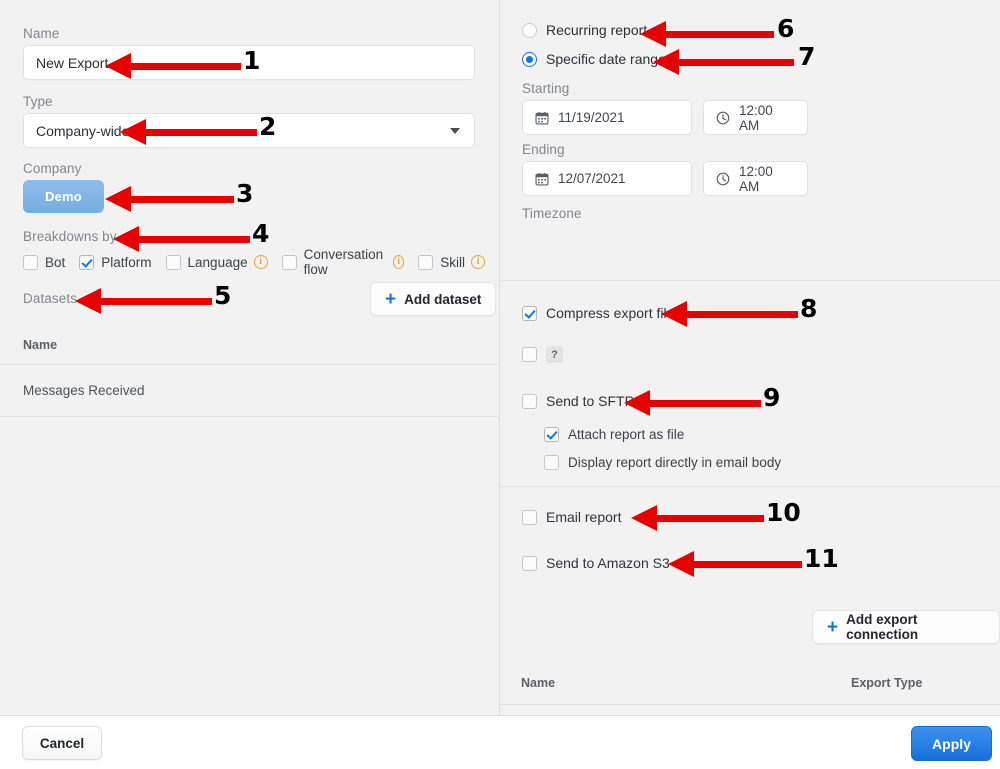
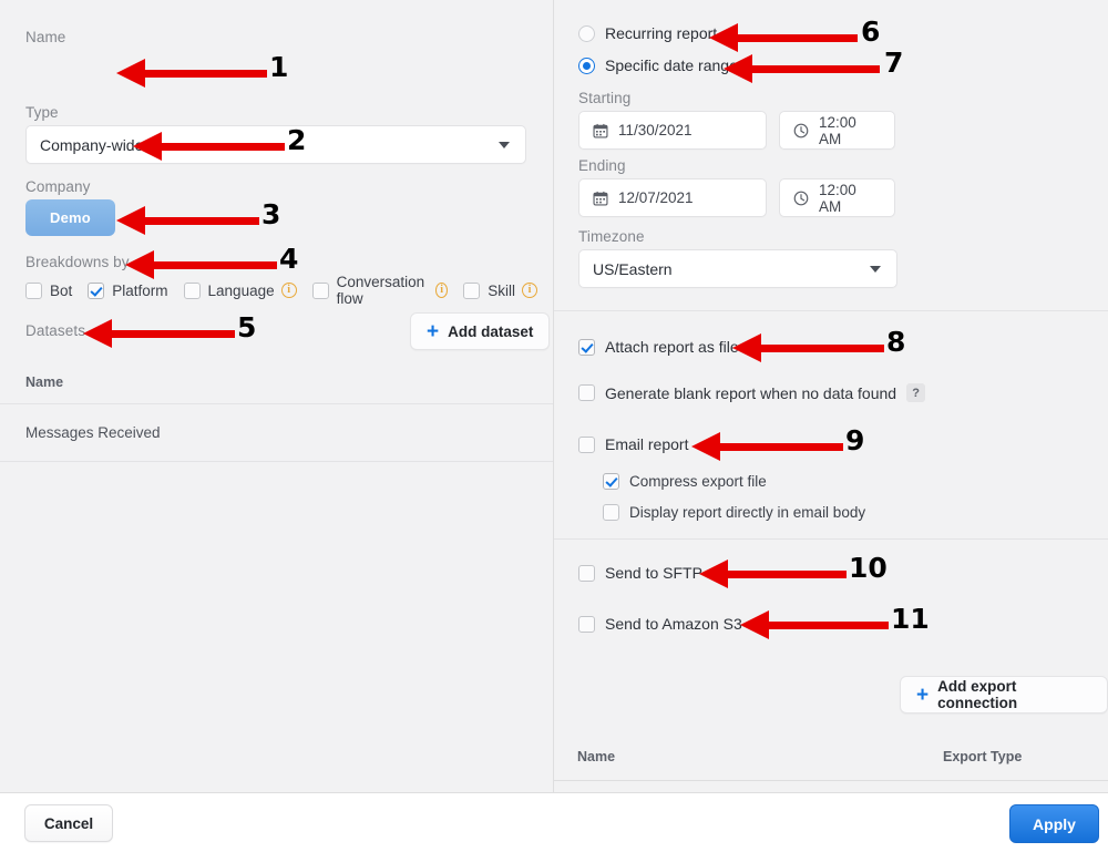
  Name
- New Export
  Type
  Company-wide
  Company
  Demo
  Breakdowns by
  Bot
  Platform
  Language
  i
  Conversation flow
  i
  Skill
  i
  Datasets
  +
  Add dataset
  Name
  Messages Received
  Recurring report
  Specific date range
  Starting
- 11/19/2021
+ 11/30/2021
  12:00 AM
  Ending
  12/07/2021
  12:00 AM
  Timezone
+ US/Eastern
- Compress export file
+ Attach report as file
+ Generate blank report when no data found
  ?
- Send to SFTP
+ Email report
- Attach report as file
+ Compress export file
  Display report directly in email body
- Email report
+ Send to SFTP
  Send to Amazon S3
  +
  Add export connection
  Name
  Export Type
  Cancel
  Apply
  1
  2
  3
  4
  5
  6
  7
  8
  9
  10
  11
